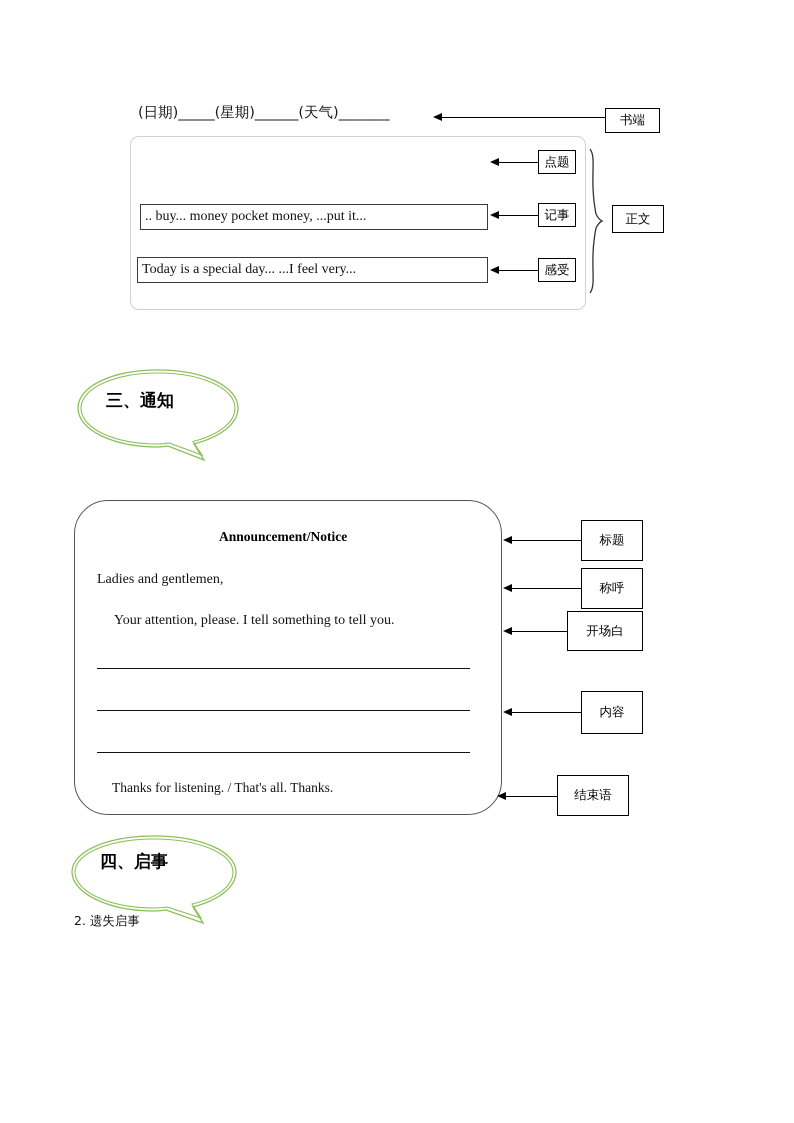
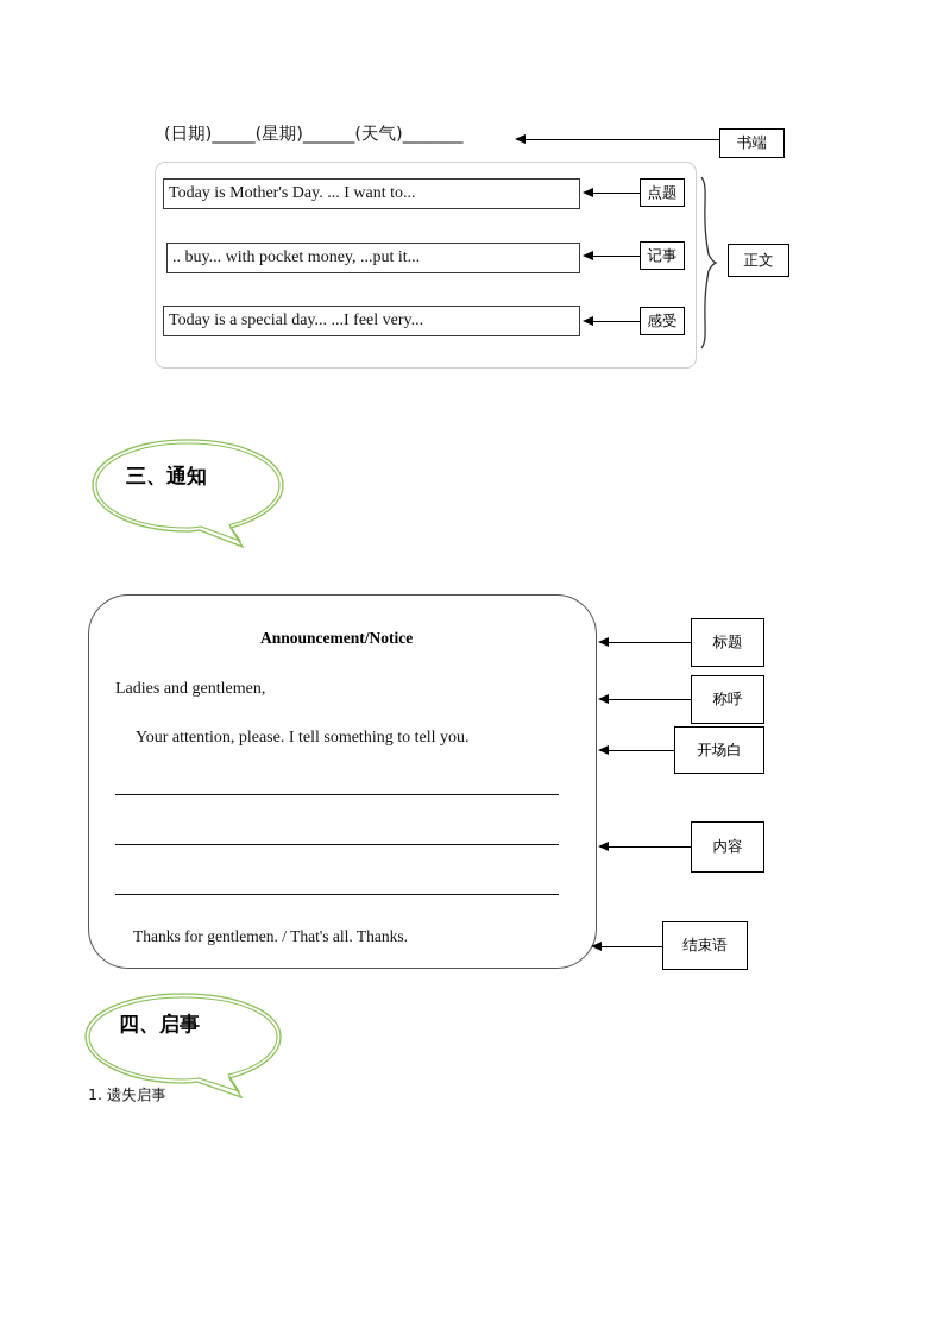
  (日期)_____(星期)______(天气)_______
  书端
+ Today is Mother's Day. ... I want to...
- .. buy... money pocket money, ...put it...
+ .. buy... with pocket money, ...put it...
  Today is a special day... ...I feel very...
  点题
  记事
  感受
  正文
  三、通知
  Announcement/Notice
  Ladies and gentlemen,
  Your attention, please. I tell something to tell you.
- Thanks for listening. / That's all. Thanks.
+ Thanks for gentlemen. / That's all. Thanks.
  标题
  称呼
  开场白
  内容
  结束语
  四、启事
- 2. 遗失启事
+ 1. 遗失启事
